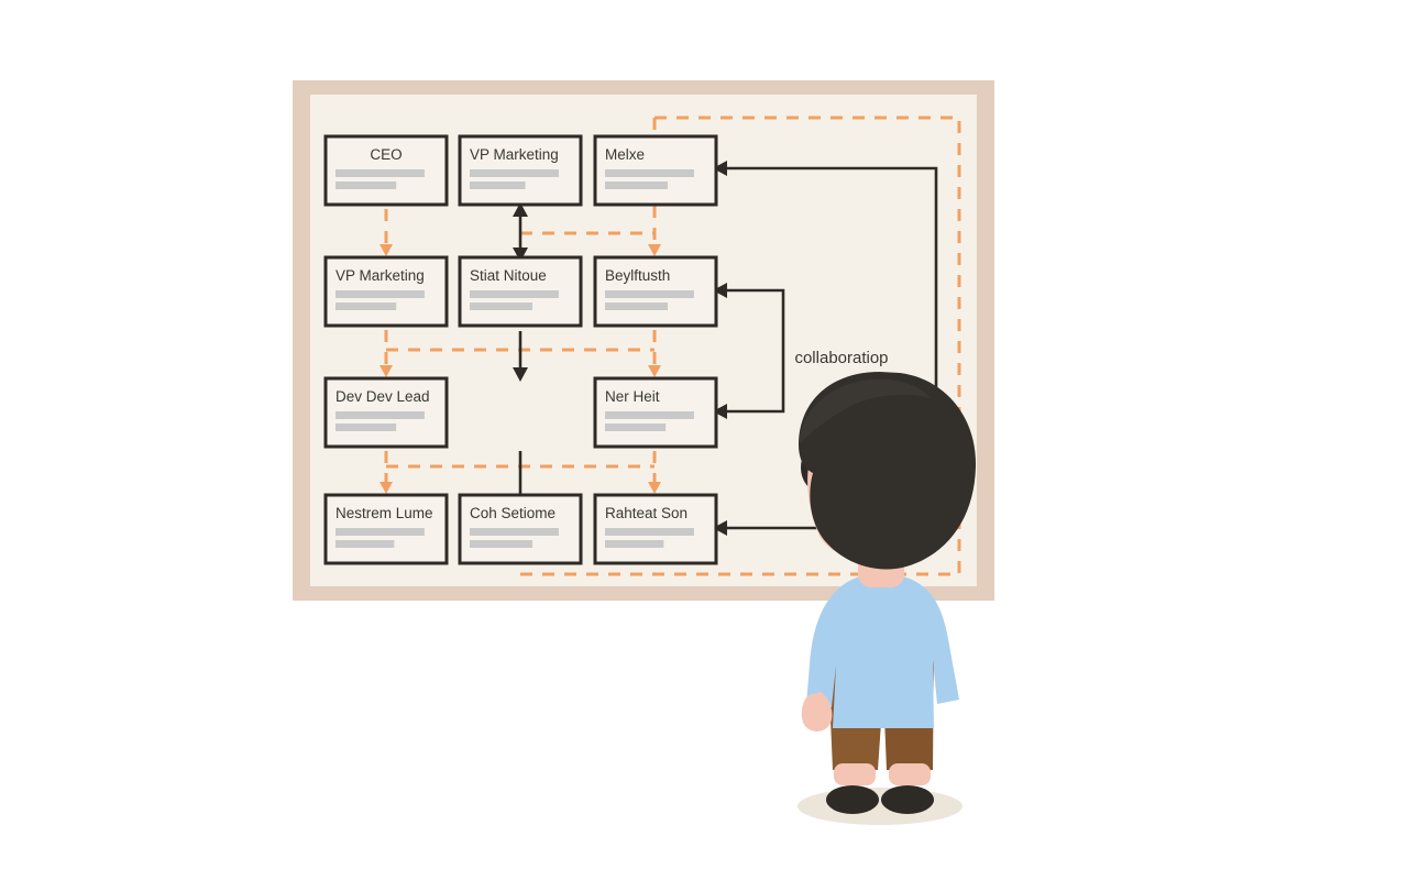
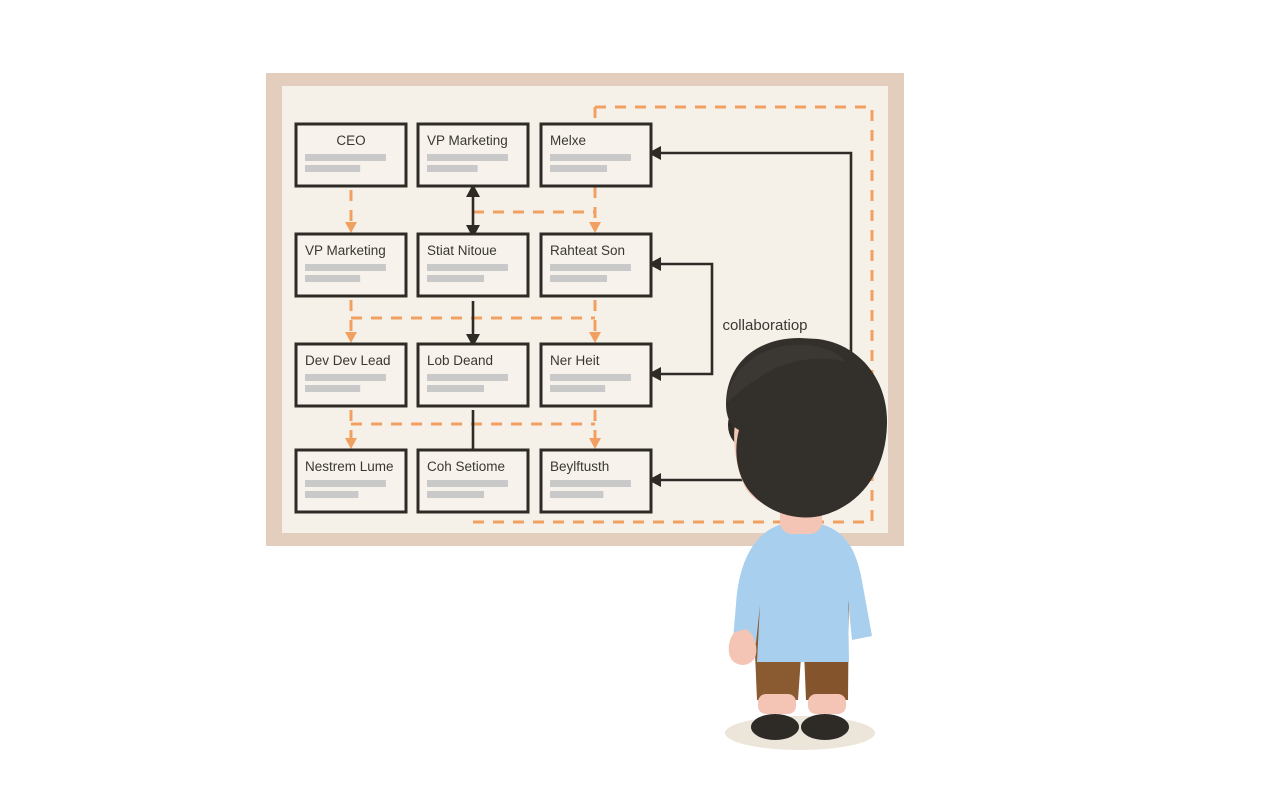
  CEO
  VP Marketing
  Melxe
  VP Marketing
  Stiat Nitoue
- Beylftusth
+ Rahteat Son
  Dev Dev Lead
+ Lob Deand
  Ner Heit
  Nestrem Lume
  Coh Setiome
- Rahteat Son
+ Beylftusth
  collaboratiop
